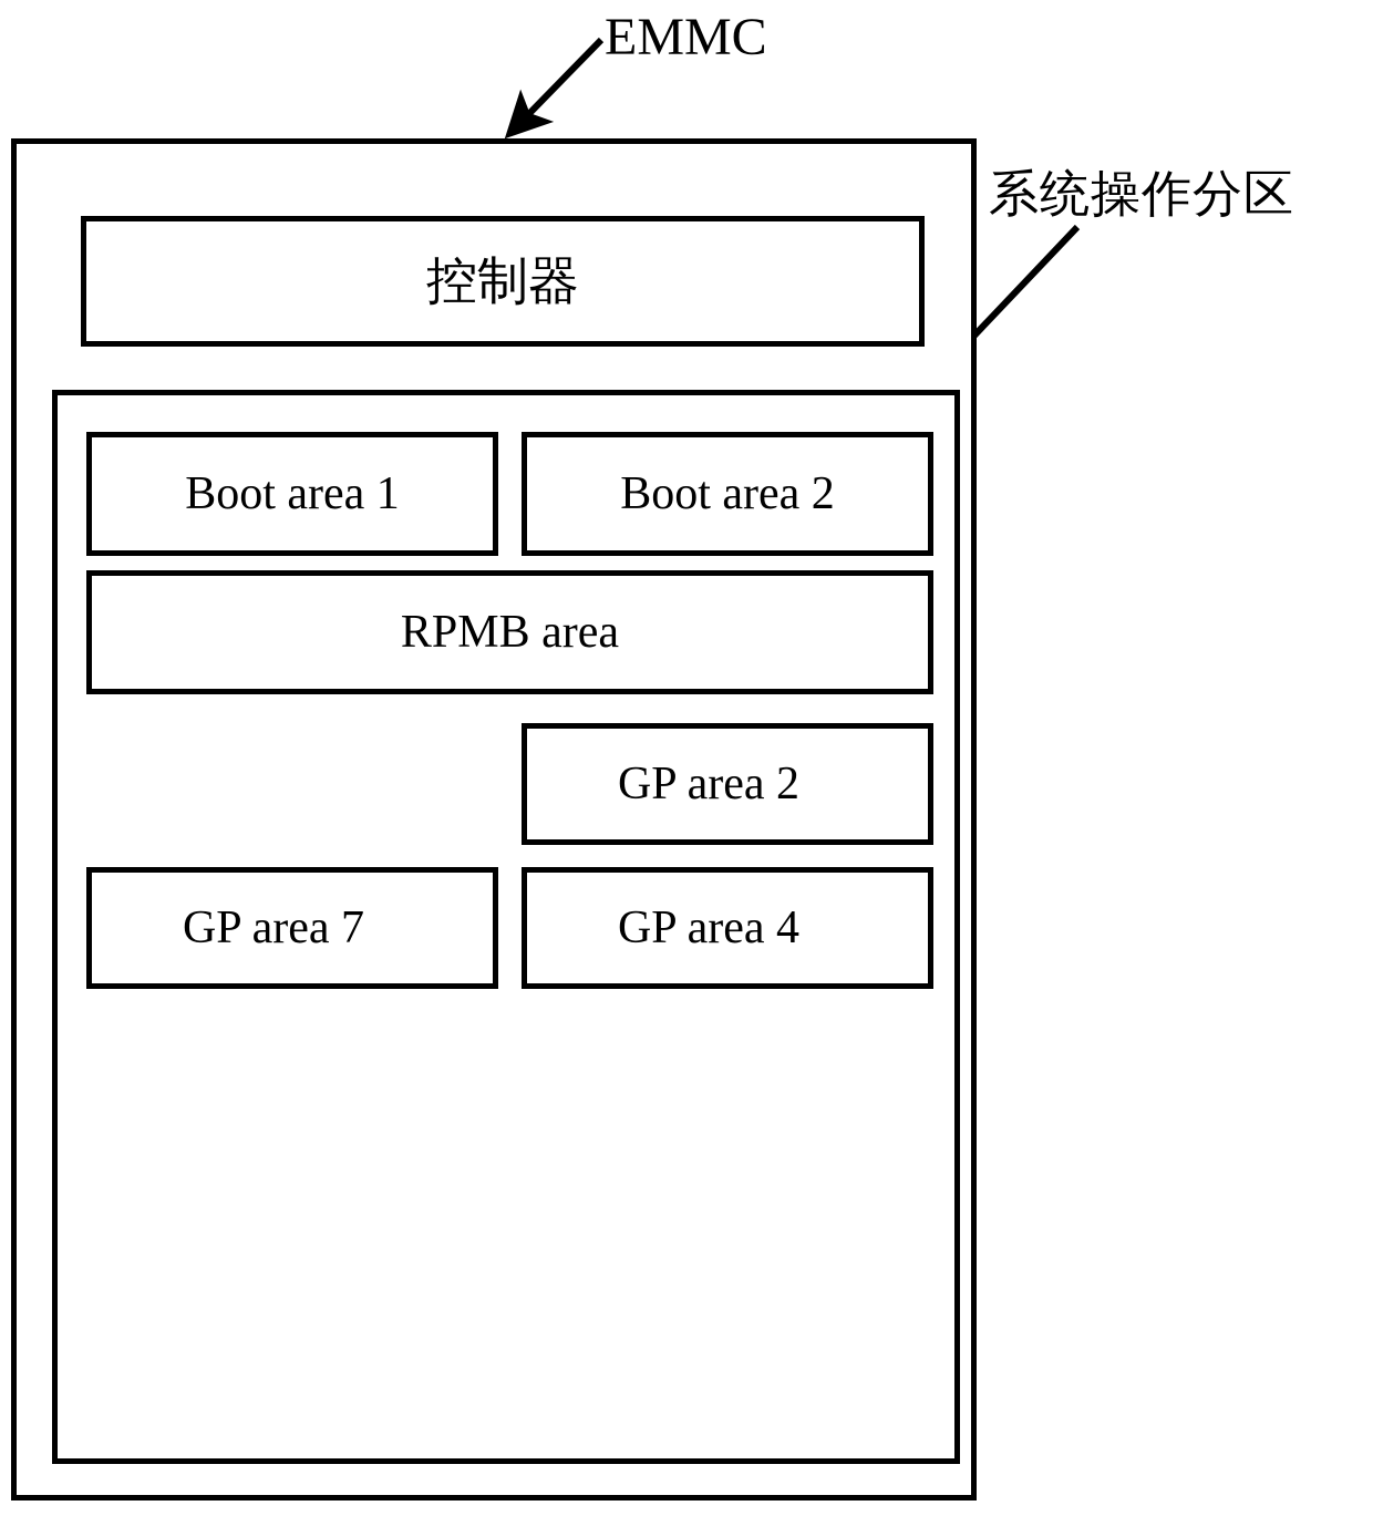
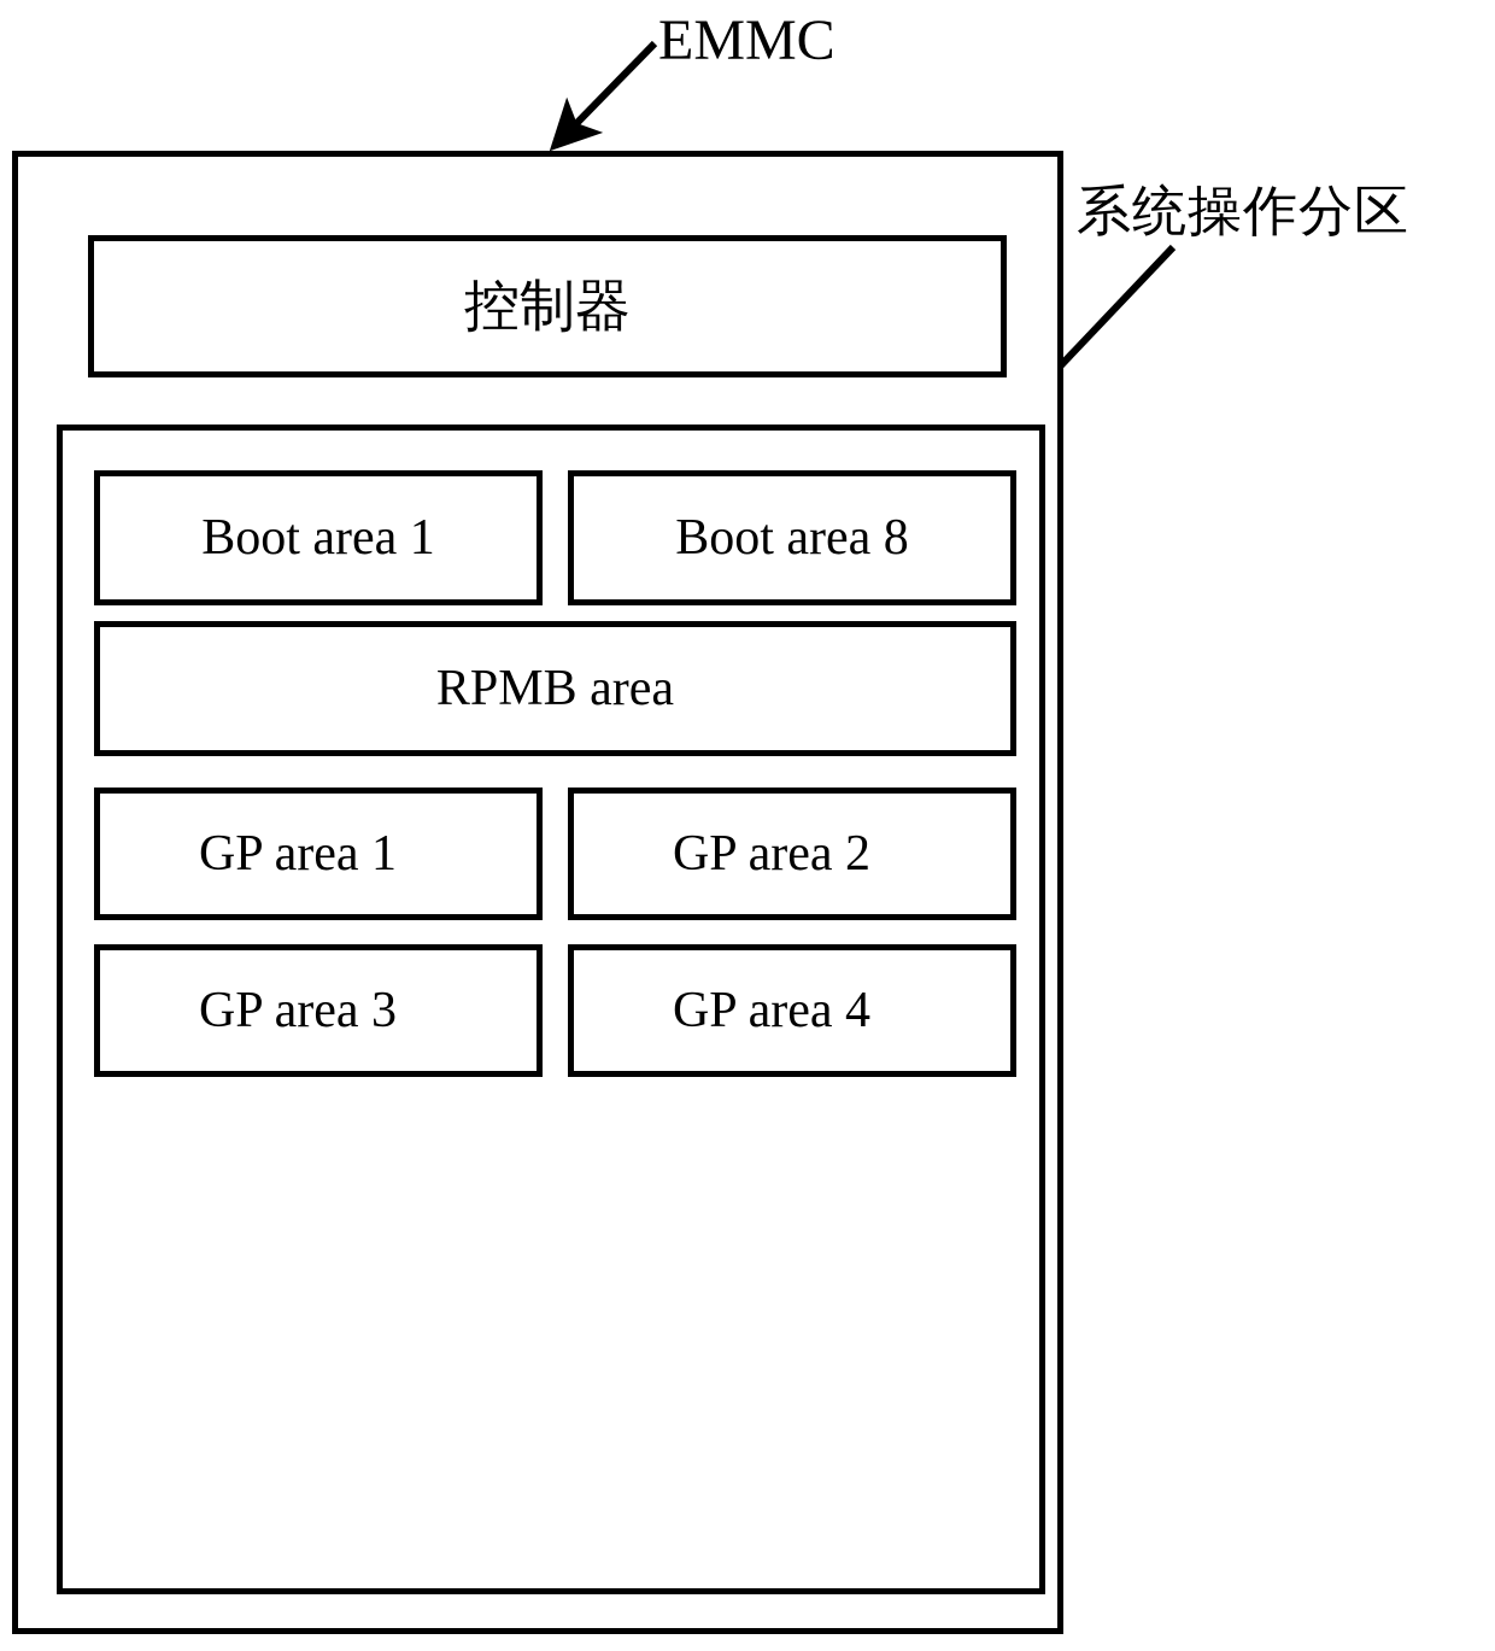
  EMMC
  系统操作分区
  控制器
  Boot area 1
- Boot area 2
+ Boot area 8
  RPMB area
+ GP area 1
  GP area 2
- GP area 7
+ GP area 3
  GP area 4
